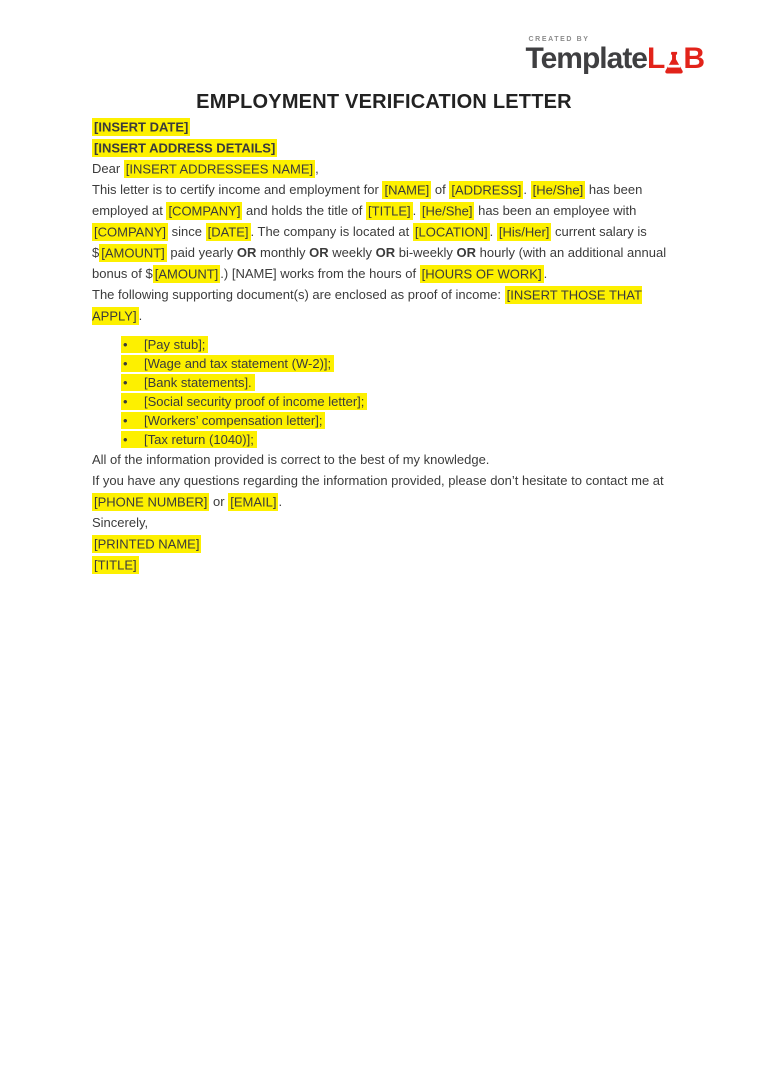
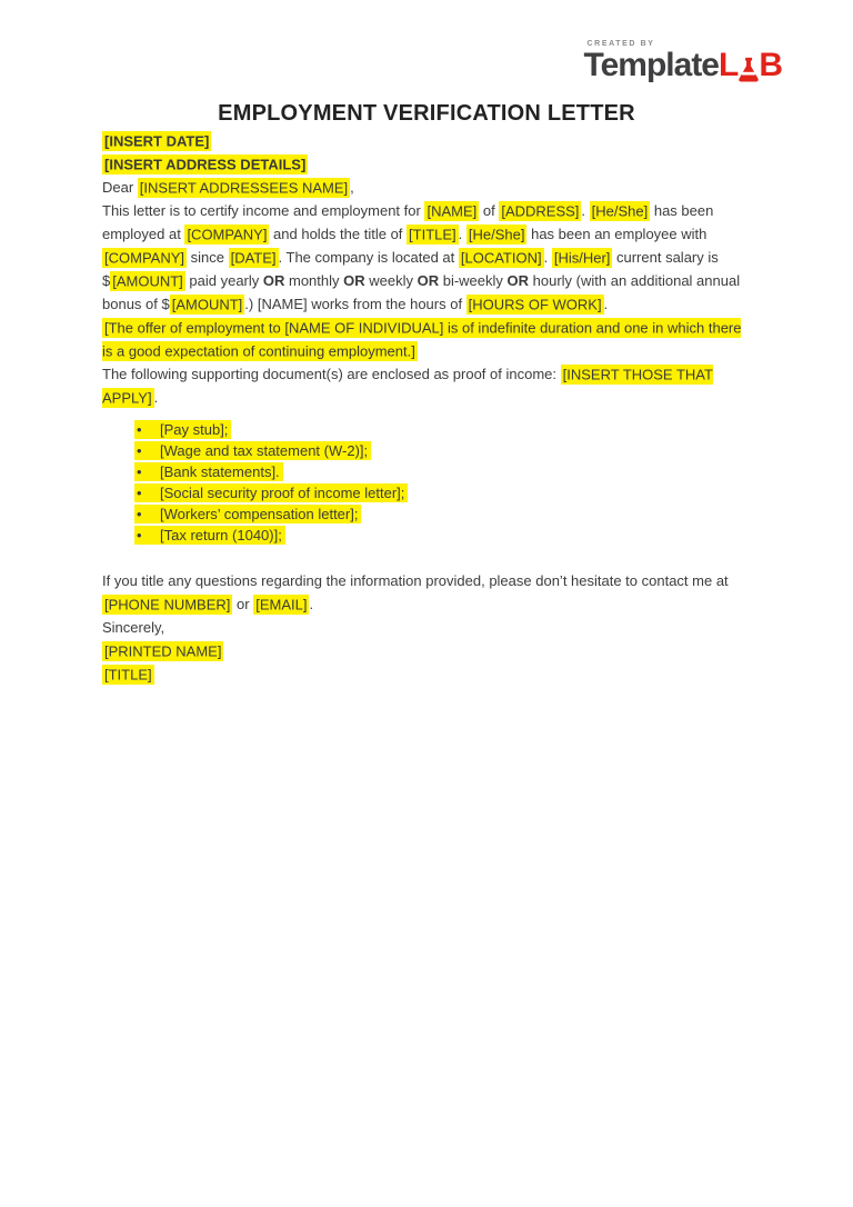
  Template
  L
  B
  EMPLOYMENT VERIFICATION LETTER
  [INSERT DATE]
  [INSERT ADDRESS DETAILS]
  Dear [INSERT ADDRESSEES NAME] ,
  This letter is to certify income and employment for [NAME] of [ADDRESS] . [He/She] has been employed at [COMPANY] and holds the title of [TITLE] . [He/She] has been an employee with [COMPANY] since [DATE] . The company is located at [LOCATION] . [His/Her] current salary is $ [AMOUNT] paid yearly OR monthly OR weekly OR bi-weekly OR hourly (with an additional annual bonus of $ [AMOUNT] .) [NAME] works from the hours of [HOURS OF WORK] .
+ [The offer of employment to [NAME OF INDIVIDUAL] is of indefinite duration and one in which there is a good expectation of continuing employment.]
  The following supporting document(s) are enclosed as proof of income: [INSERT THOSE THAT APPLY] .
  • [Pay stub];
  • [Wage and tax statement (W-2)];
  • [Bank statements].
  • [Social security proof of income letter];
  • [Workers’ compensation letter];
  • [Tax return (1040)];
- All of the information provided is correct to the best of my knowledge.
- If you have any questions regarding the information provided, please don’t hesitate to contact me at [PHONE NUMBER] or [EMAIL] .
+ If you title any questions regarding the information provided, please don’t hesitate to contact me at [PHONE NUMBER] or [EMAIL] .
  Sincerely,
  [PRINTED NAME]
  [TITLE]
